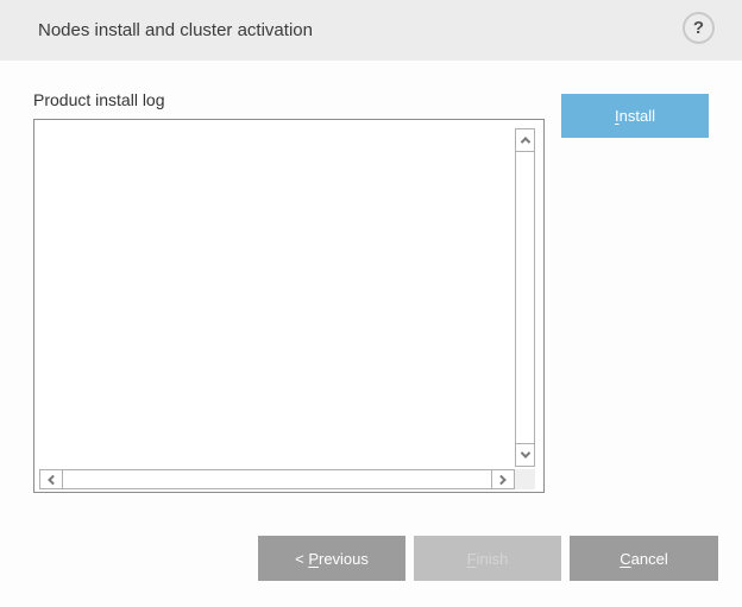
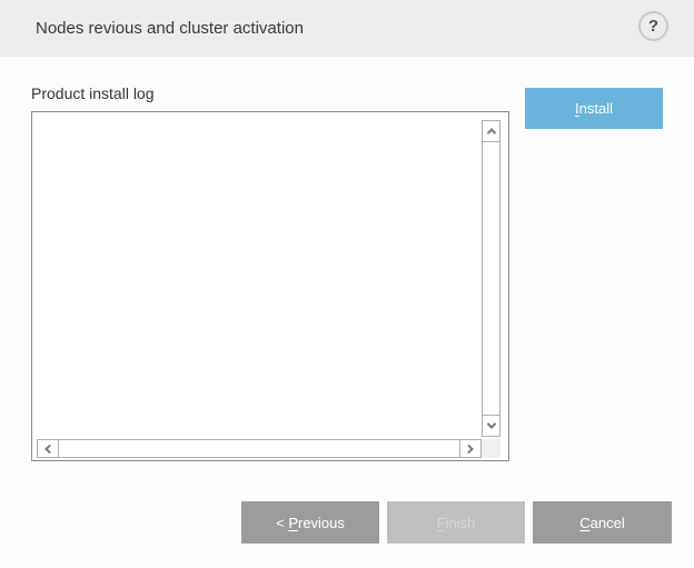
- Nodes install and cluster activation
+ Nodes revious and cluster activation
  ?
  Product install log
  I
  nstall
  <
  P
  revious
  C
  ancel
